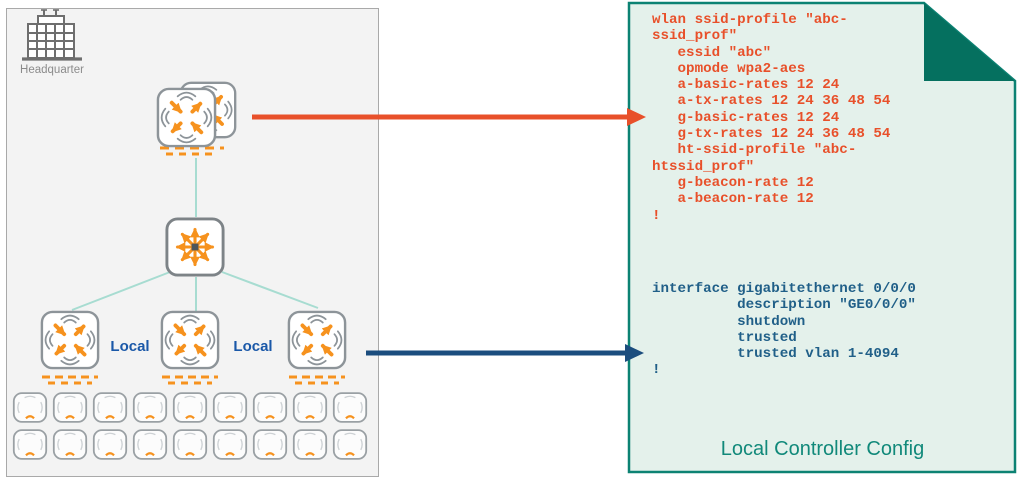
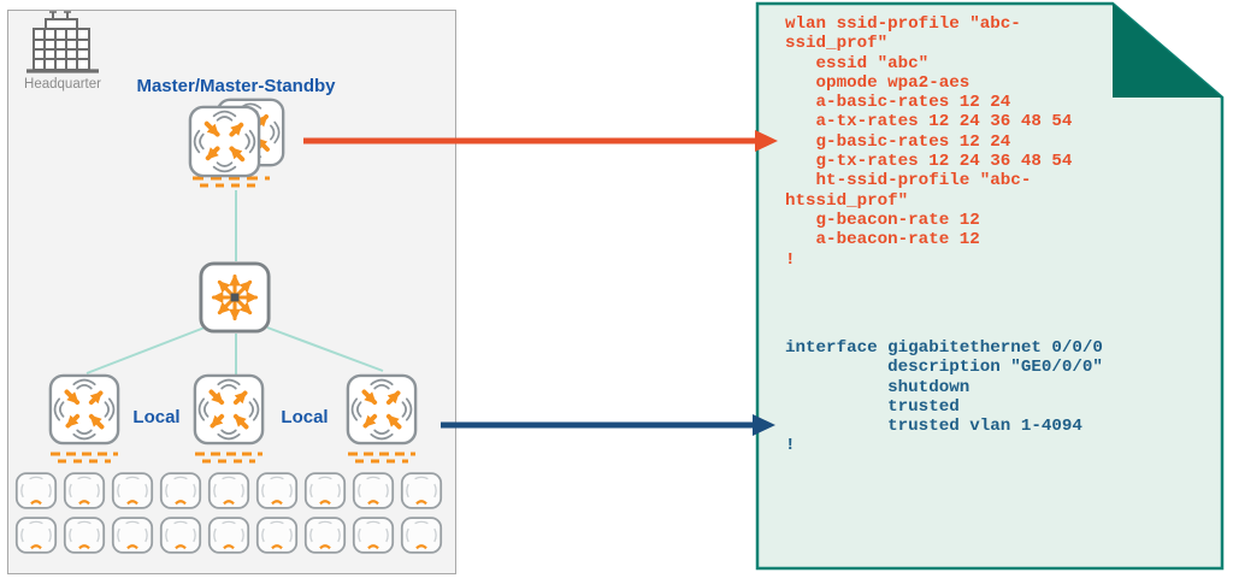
  Headquarter
+ Master/Master-Standby
  Local
  Local
  wlan ssid-profile "abc-
  ssid_prof"
  essid "abc"
  opmode wpa2-aes
  a-basic-rates 12 24
  a-tx-rates 12 24 36 48 54
  g-basic-rates 12 24
  g-tx-rates 12 24 36 48 54
  ht-ssid-profile "abc-
  htssid_prof"
  g-beacon-rate 12
  a-beacon-rate 12
  !
  interface gigabitethernet 0/0/0
  description "GE0/0/0"
  shutdown
  trusted
  trusted vlan 1-4094
  !
- Local Controller Config
